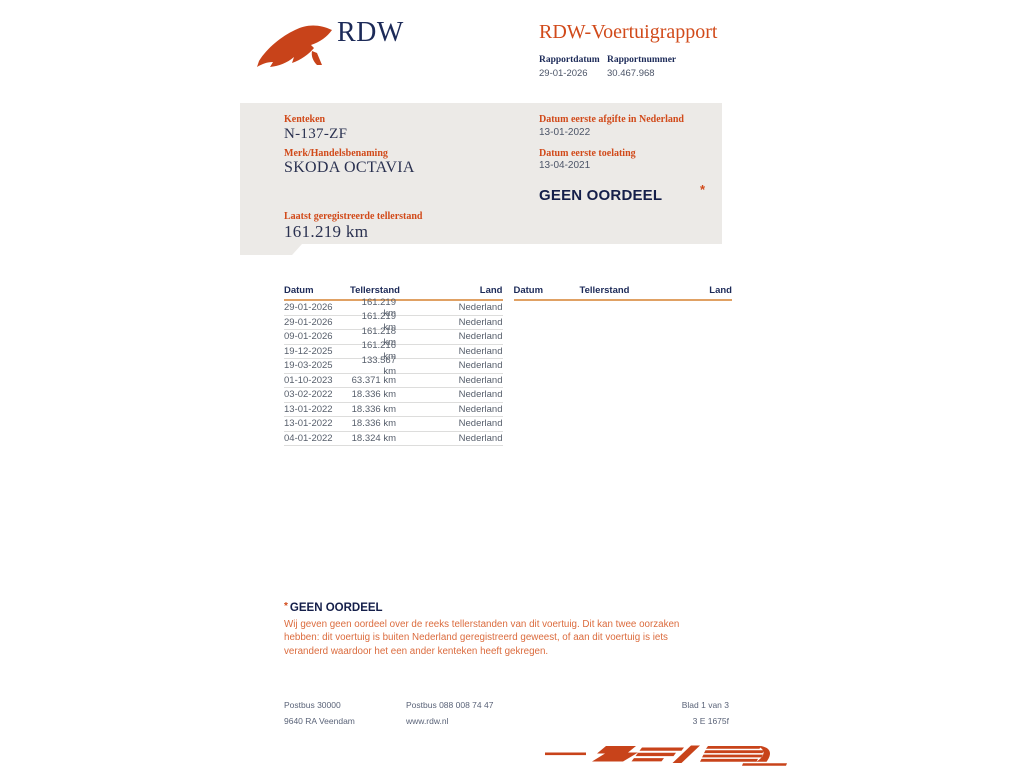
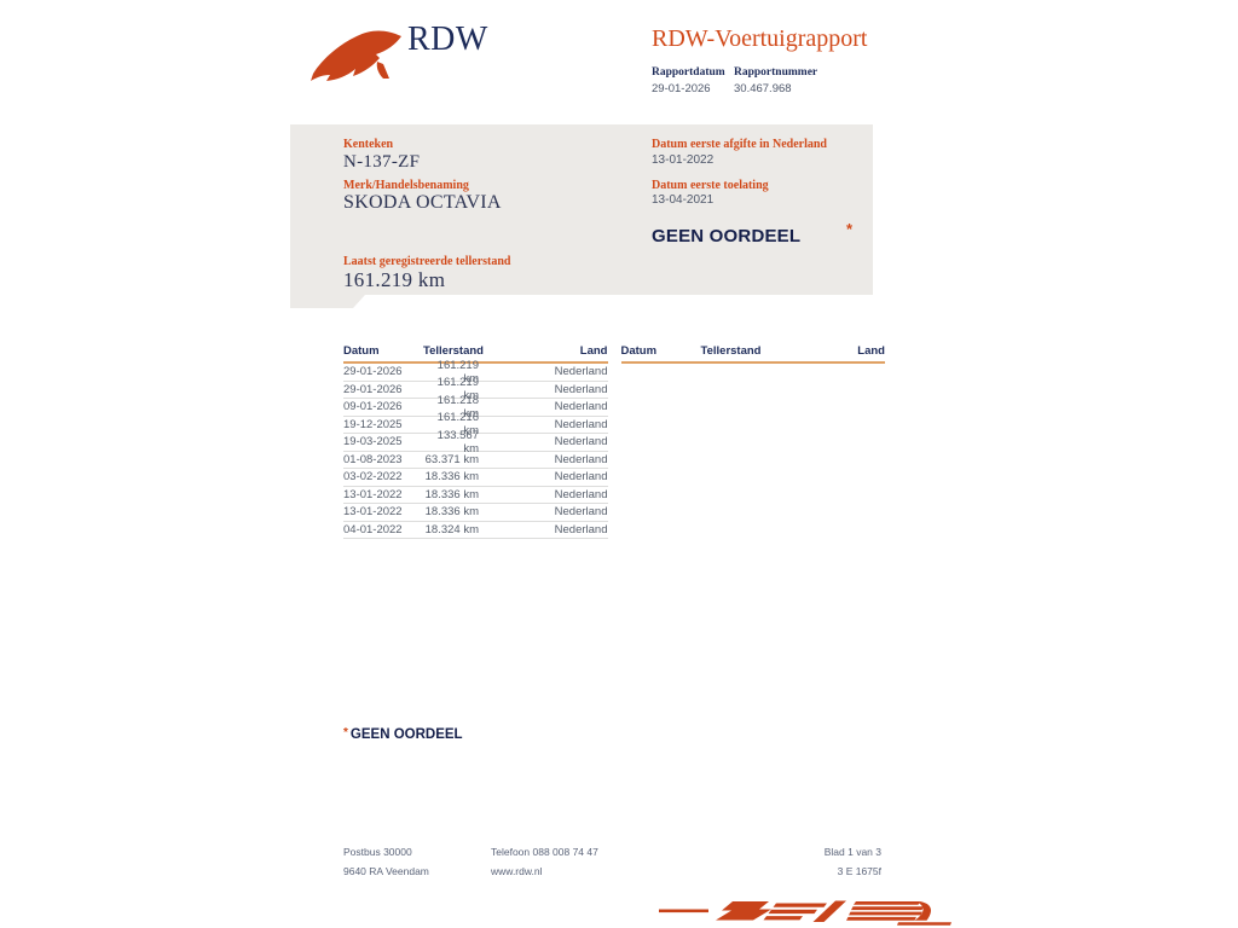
  RDW
  RDW-Voertuigrapport
  Rapportdatum
  29-01-2026
  Rapportnummer
  30.467.968
  Kenteken
  N-137-ZF
  Merk/Handelsbenaming
  SKODA OCTAVIA
  Laatst geregistreerde tellerstand
  161.219 km
  Datum eerste afgifte in Nederland
  13-01-2022
  Datum eerste toelating
  13-04-2021
  GEEN OORDEEL
  *
  Datum
  Tellerstand
  Land
  29-01-2026
  161.219 km
  Nederland
  29-01-2026
  161.219 km
  Nederland
  09-01-2026
  161.218 km
  Nederland
  19-12-2025
  161.216 km
  Nederland
  19-03-2025
  133.567 km
  Nederland
- 01-10-2023
+ 01-08-2023
  63.371 km
  Nederland
  03-02-2022
  18.336 km
  Nederland
  13-01-2022
  18.336 km
  Nederland
  13-01-2022
  18.336 km
  Nederland
  04-01-2022
  18.324 km
  Nederland
  Datum
  Tellerstand
  Land
  * GEEN OORDEEL
- Wij geven geen oordeel over de reeks tellerstanden van dit voertuig. Dit kan twee oorzaken hebben: dit voertuig is buiten Nederland geregistreerd geweest, of aan dit voertuig is iets veranderd waardoor het een ander kenteken heeft gekregen.
  Postbus 30000
  9640 RA Veendam
- Postbus 088 008 74 47
+ Telefoon 088 008 74 47
  www.rdw.nl
  Blad 1 van 3
  3 E 1675f
